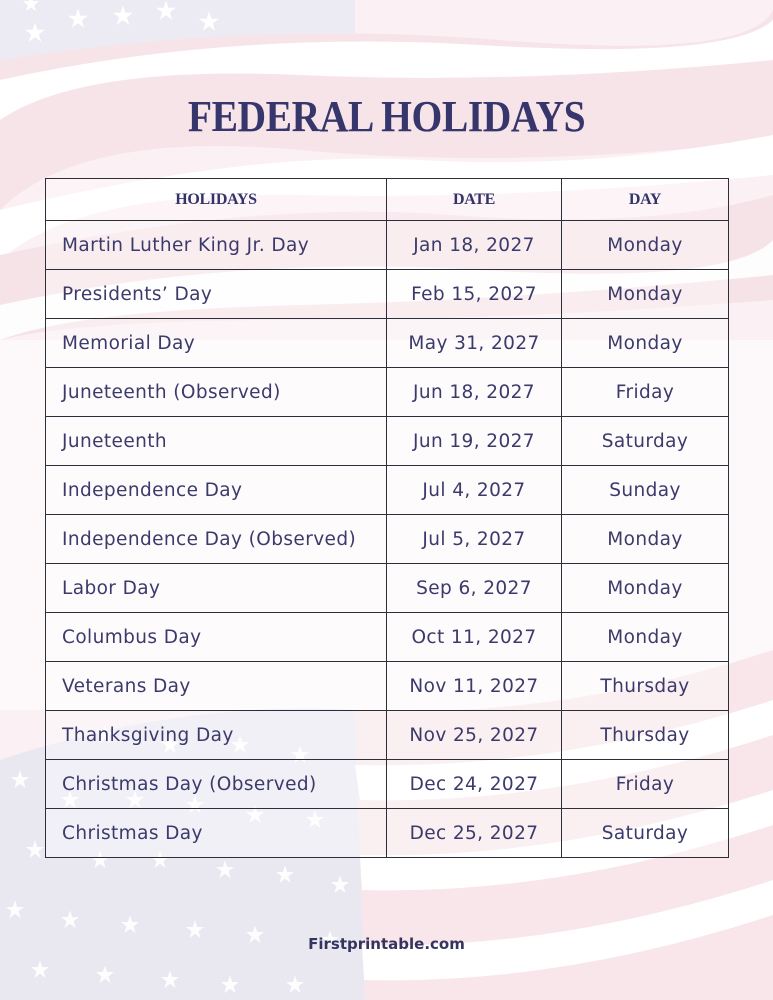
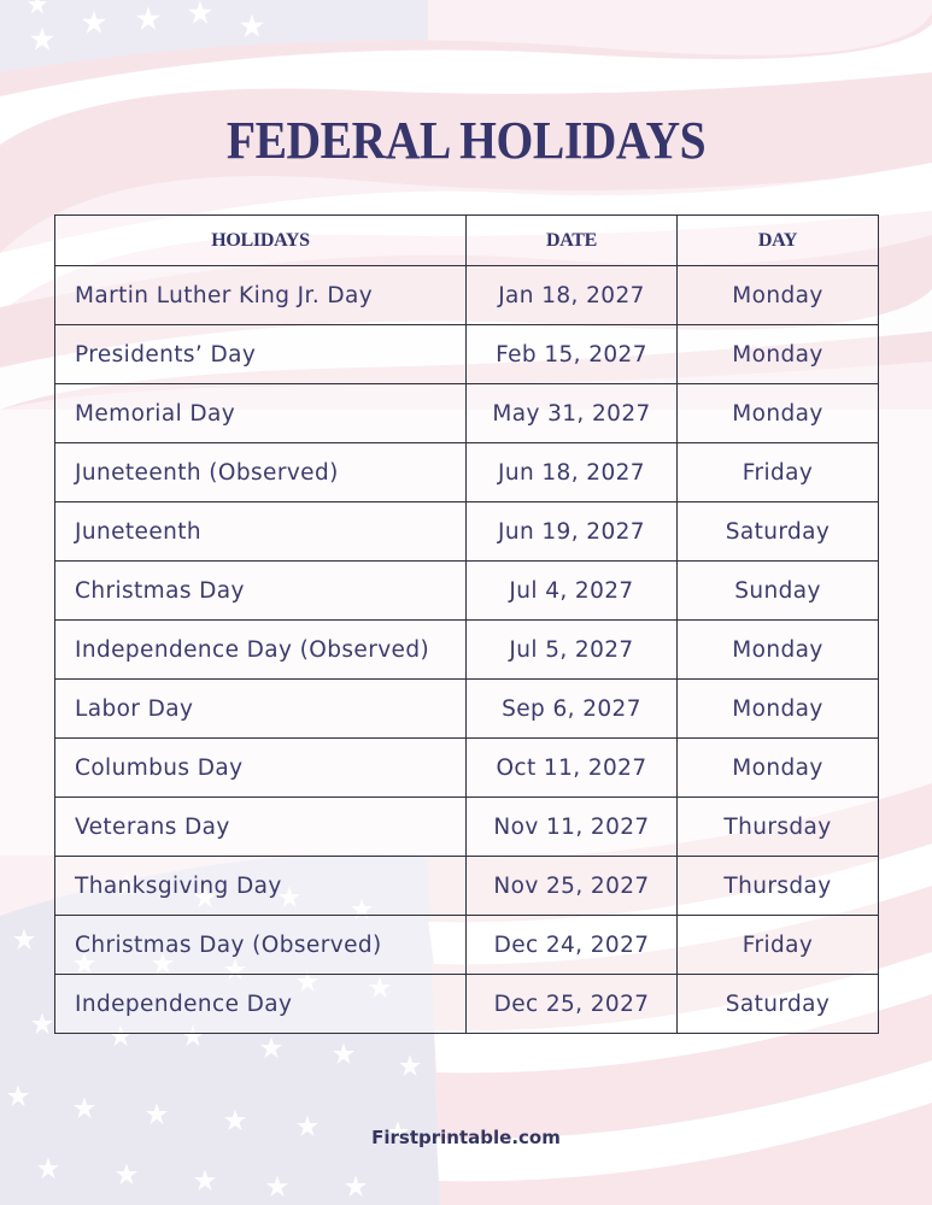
  FEDERAL HOLIDAYS
  HOLIDAYS	DATE	DAY
  Martin Luther King Jr. Day	Jan 18, 2027	Monday
  Presidents’ Day	Feb 15, 2027	Monday
  Memorial Day	May 31, 2027	Monday
  Juneteenth (Observed)	Jun 18, 2027	Friday
  Juneteenth	Jun 19, 2027	Saturday
- Independence Day	Jul 4, 2027	Sunday
+ Christmas Day	Jul 4, 2027	Sunday
  Independence Day (Observed)	Jul 5, 2027	Monday
  Labor Day	Sep 6, 2027	Monday
  Columbus Day	Oct 11, 2027	Monday
  Veterans Day	Nov 11, 2027	Thursday
  Thanksgiving Day	Nov 25, 2027	Thursday
  Christmas Day (Observed)	Dec 24, 2027	Friday
- Christmas Day	Dec 25, 2027	Saturday
+ Independence Day	Dec 25, 2027	Saturday
  Firstprintable.com
